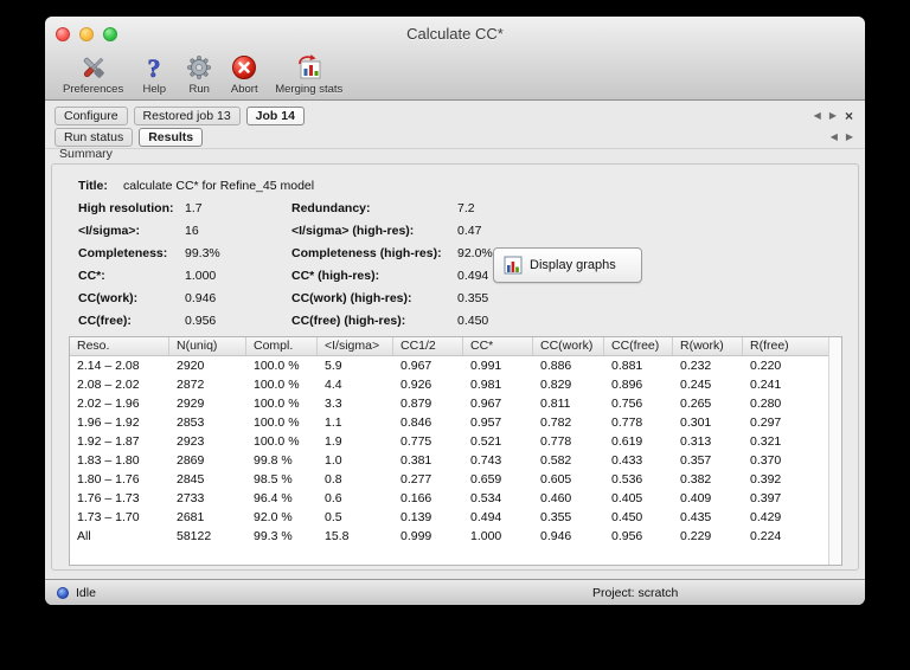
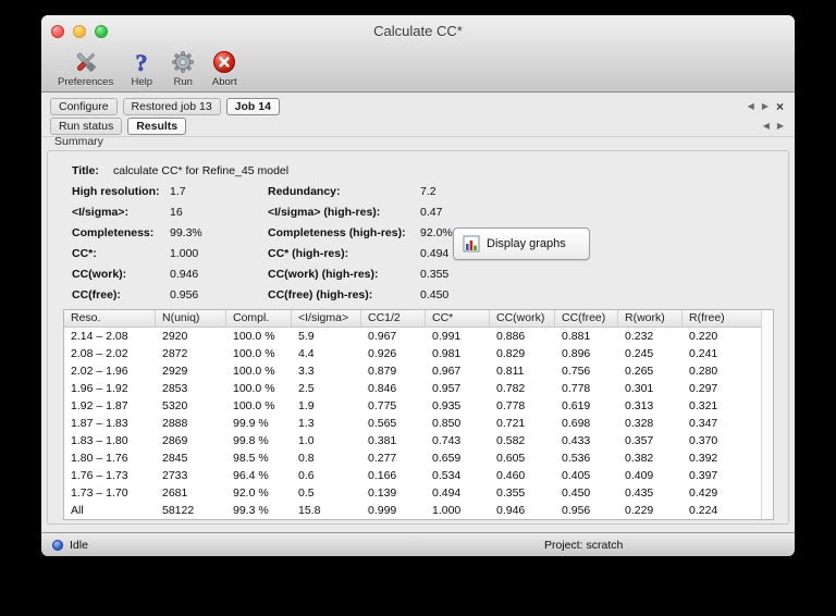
  Calculate CC*
  Preferences
  ?
  Help
  Run
  Abort
- Merging stats
  Configure
  Restored job 13
  Job 14
  ◀
  ▶
  ×
  Run status
  Results
  ◀
  ▶
  Summary
  Title:
  calculate CC* for Refine_45 model
  High resolution:
  1.7
  Redundancy:
  7.2
  <I/sigma>:
  16
  <I/sigma> (high-res):
  0.47
  Completeness:
  99.3%
  Completeness (high-res):
  92.0%
  CC*:
  1.000
  CC* (high-res):
  0.494
  CC(work):
  0.946
  CC(work) (high-res):
  0.355
  CC(free):
  0.956
  CC(free) (high-res):
  0.450
  Display graphs
  Reso.
  N(uniq)
  Compl.
  <I/sigma>
  CC1/2
  CC*
  CC(work)
  CC(free)
  R(work)
  R(free)
  2.14 – 2.08
  2920
  100.0 %
  5.9
  0.967
  0.991
  0.886
  0.881
  0.232
  0.220
  2.08 – 2.02
  2872
  100.0 %
  4.4
  0.926
  0.981
  0.829
  0.896
  0.245
  0.241
  2.02 – 1.96
  2929
  100.0 %
  3.3
  0.879
  0.967
  0.811
  0.756
  0.265
  0.280
  1.96 – 1.92
  2853
  100.0 %
- 1.1
+ 2.5
  0.846
  0.957
  0.782
  0.778
  0.301
  0.297
  1.92 – 1.87
- 2923
+ 5320
  100.0 %
  1.9
  0.775
- 0.521
+ 0.935
  0.778
  0.619
  0.313
  0.321
+ 1.87 – 1.83
+ 2888
+ 99.9 %
+ 1.3
+ 0.565
+ 0.850
+ 0.721
+ 0.698
+ 0.328
+ 0.347
  1.83 – 1.80
  2869
  99.8 %
  1.0
  0.381
  0.743
  0.582
  0.433
  0.357
  0.370
  1.80 – 1.76
  2845
  98.5 %
  0.8
  0.277
  0.659
  0.605
  0.536
  0.382
  0.392
  1.76 – 1.73
  2733
  96.4 %
  0.6
  0.166
  0.534
  0.460
  0.405
  0.409
  0.397
  1.73 – 1.70
  2681
  92.0 %
  0.5
  0.139
  0.494
  0.355
  0.450
  0.435
  0.429
  All
  58122
  99.3 %
  15.8
  0.999
  1.000
  0.946
  0.956
  0.229
  0.224
  Idle
  Project: scratch
